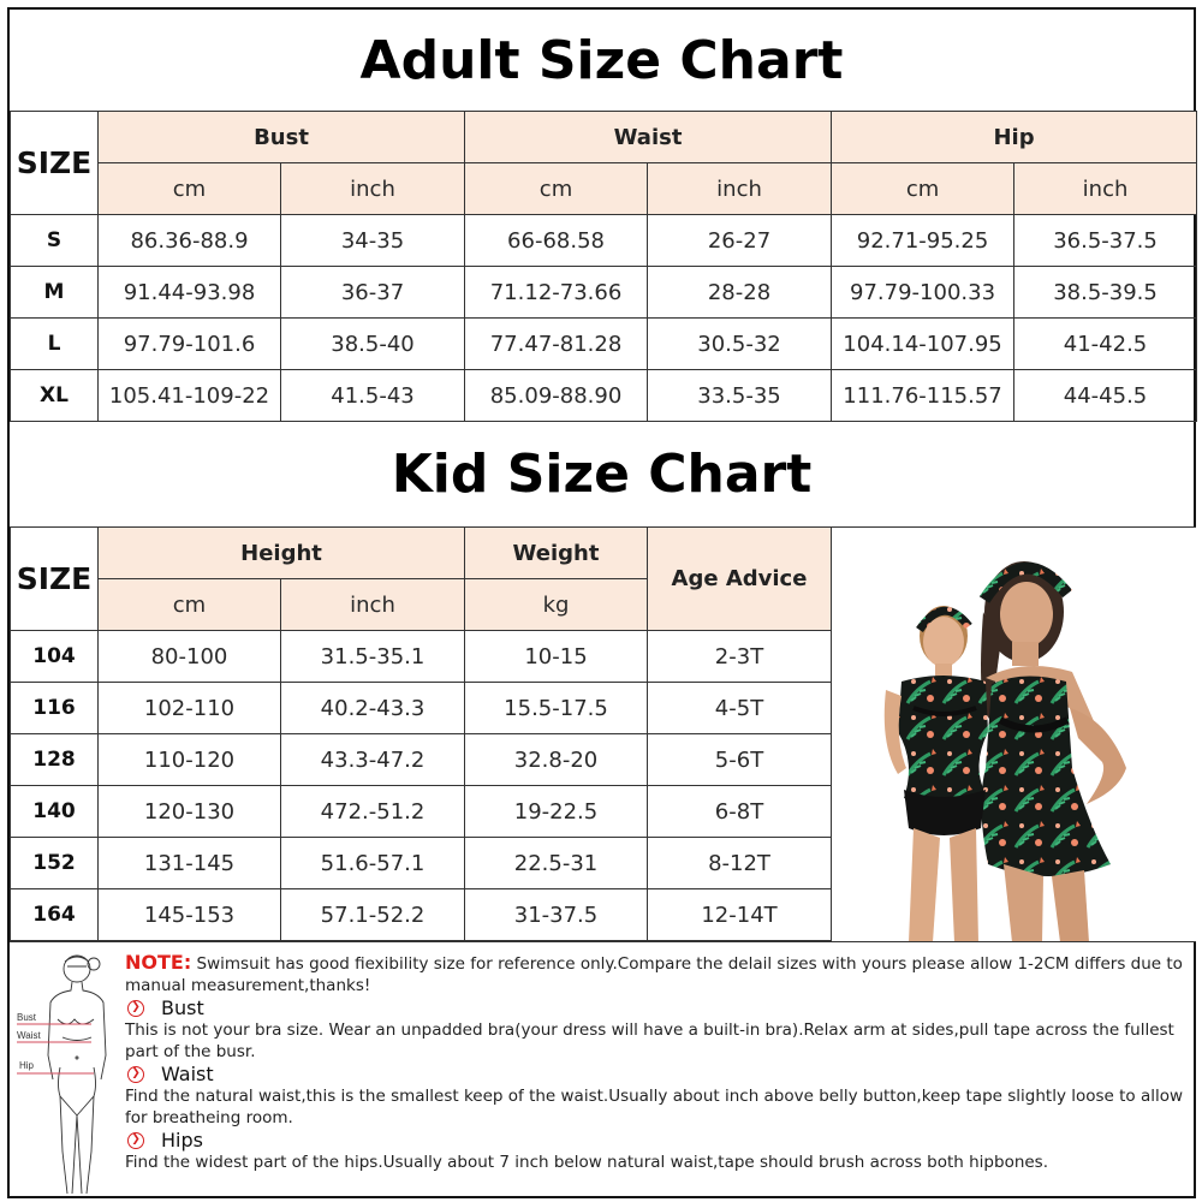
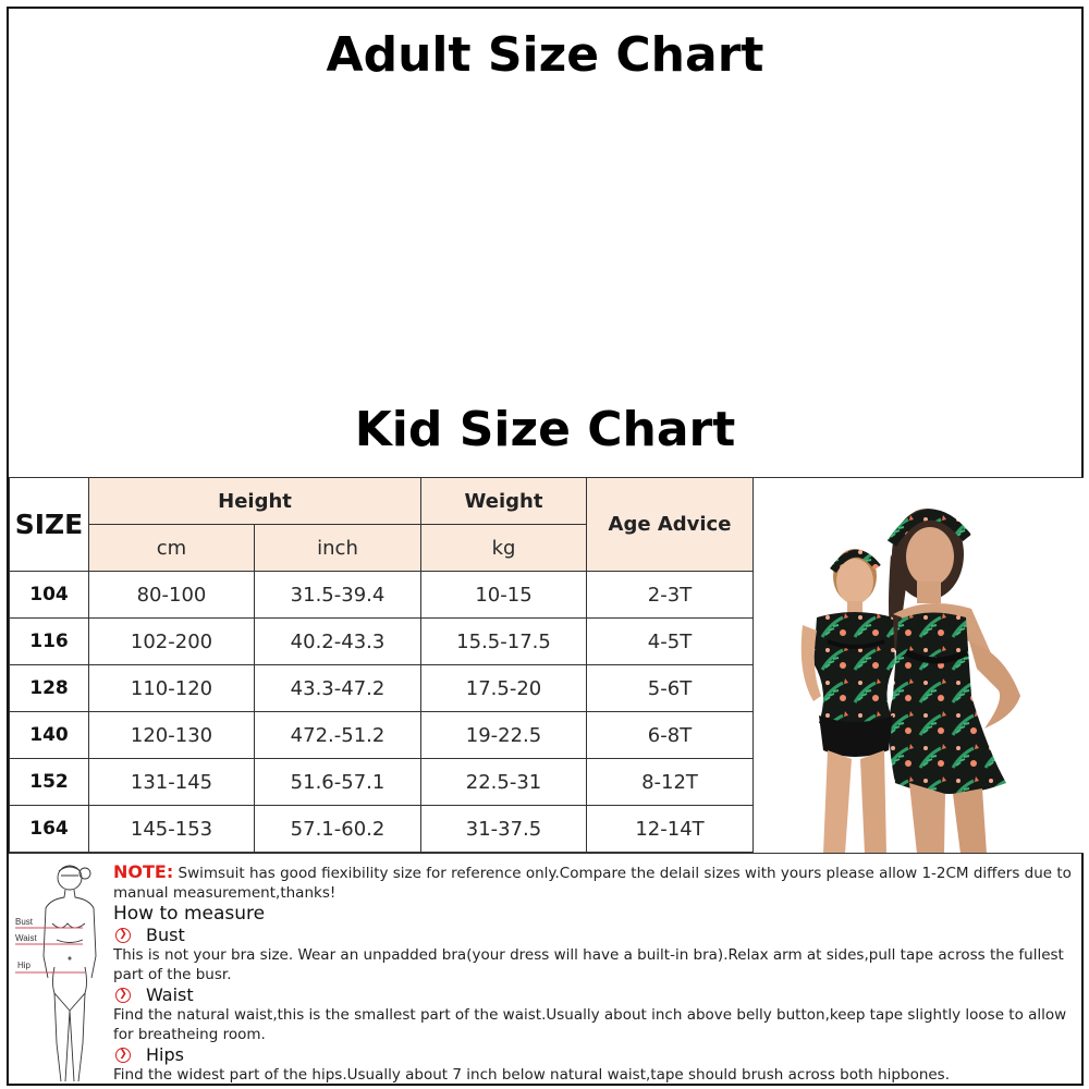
  Adult Size Chart
- SIZE	Bust	Waist	Hip
- cm	inch	cm	inch	cm	inch
- S	86.36-88.9	34-35	66-68.58	26-27	92.71-95.25	36.5-37.5
- M	91.44-93.98	36-37	71.12-73.66	28-28	97.79-100.33	38.5-39.5
- L	97.79-101.6	38.5-40	77.47-81.28	30.5-32	104.14-107.95	41-42.5
- XL	105.41-109-22	41.5-43	85.09-88.90	33.5-35	111.76-115.57	44-45.5
  Kid Size Chart
  SIZE	Height	Weight	Age Advice
  cm	inch	kg
- 104	80-100	31.5-35.1	10-15	2-3T
+ 104	80-100	31.5-39.4	10-15	2-3T
- 116	102-110	40.2-43.3	15.5-17.5	4-5T
+ 116	102-200	40.2-43.3	15.5-17.5	4-5T
- 128	110-120	43.3-47.2	32.8-20	5-6T
+ 128	110-120	43.3-47.2	17.5-20	5-6T
  140	120-130	472.-51.2	19-22.5	6-8T
  152	131-145	51.6-57.1	22.5-31	8-12T
- 164	145-153	57.1-52.2	31-37.5	12-14T
+ 164	145-153	57.1-60.2	31-37.5	12-14T
  Bust
  Waist
  Hip
  NOTE: Swimsuit has good fiexibility size for reference only.Compare the delail sizes with yours please allow 1-2CM differs due to manual measurement,thanks!
+ How to measure
  ❯
  Bust
  This is not your bra size. Wear an unpadded bra(your dress will have a built-in bra).Relax arm at sides,pull tape across the fullest part of the busr.
  ❯
  Waist
- Find the natural waist,this is the smallest keep of the waist.Usually about inch above belly button,keep tape slightly loose to allow for breatheing room.
+ Find the natural waist,this is the smallest part of the waist.Usually about inch above belly button,keep tape slightly loose to allow for breatheing room.
  ❯
  Hips
  Find the widest part of the hips.Usually about 7 inch below natural waist,tape should brush across both hipbones.
